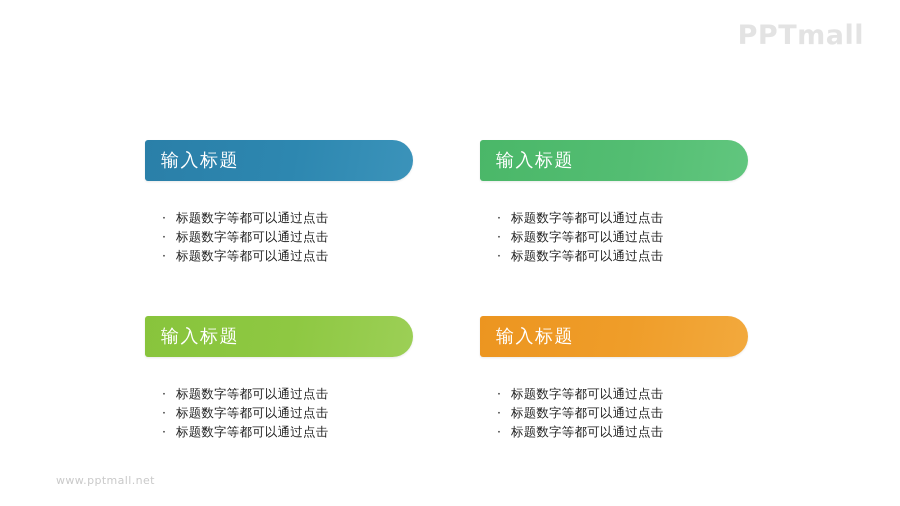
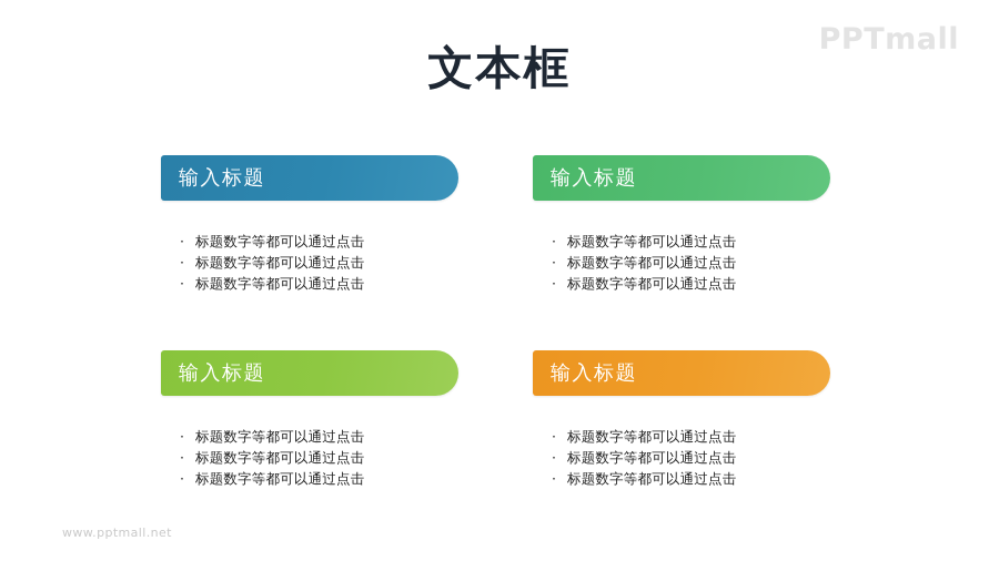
  PPTmall
+ 文本框
  输入标题
  ·
  标题数字等都可以通过点击
  ·
  标题数字等都可以通过点击
  ·
  标题数字等都可以通过点击
  输入标题
  ·
  标题数字等都可以通过点击
  ·
  标题数字等都可以通过点击
  ·
  标题数字等都可以通过点击
  输入标题
  ·
  标题数字等都可以通过点击
  ·
  标题数字等都可以通过点击
  ·
  标题数字等都可以通过点击
  输入标题
  ·
  标题数字等都可以通过点击
  ·
  标题数字等都可以通过点击
  ·
  标题数字等都可以通过点击
  www.pptmall.net
